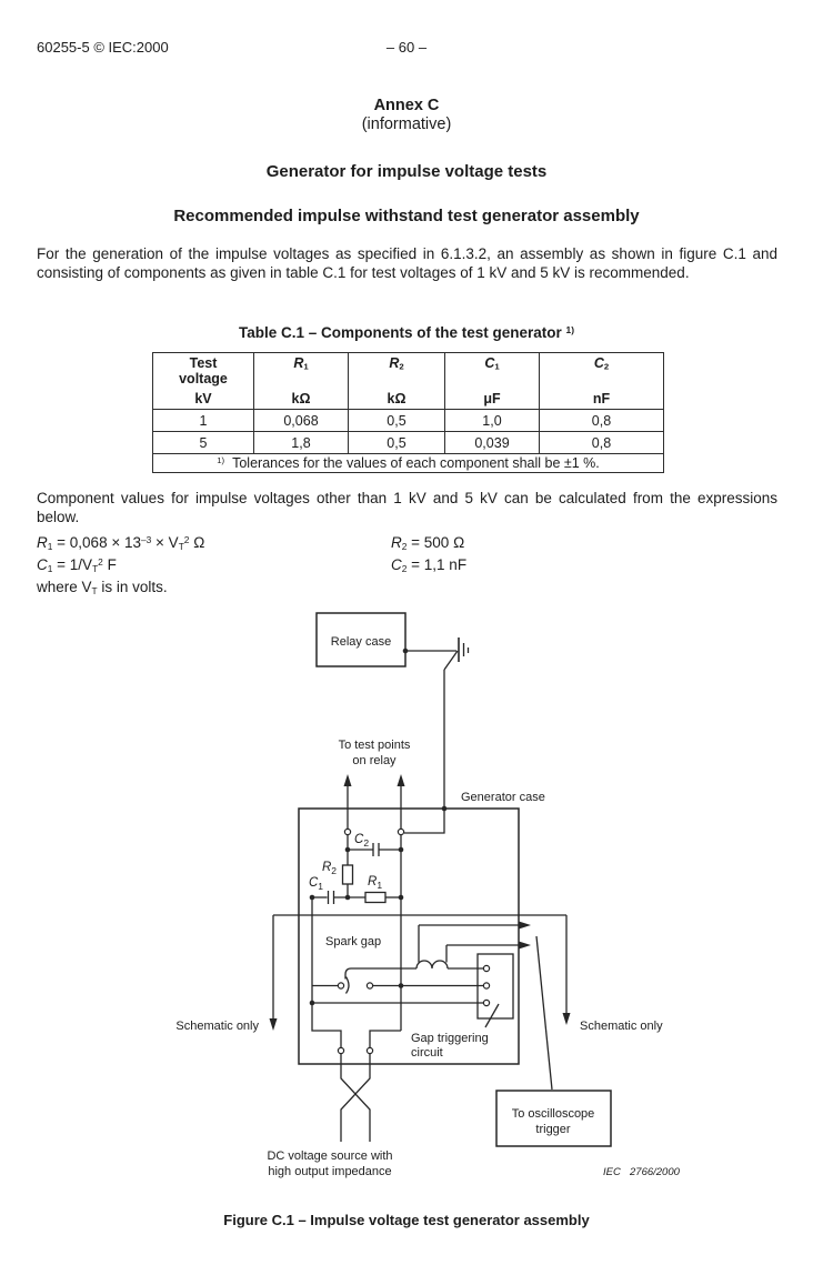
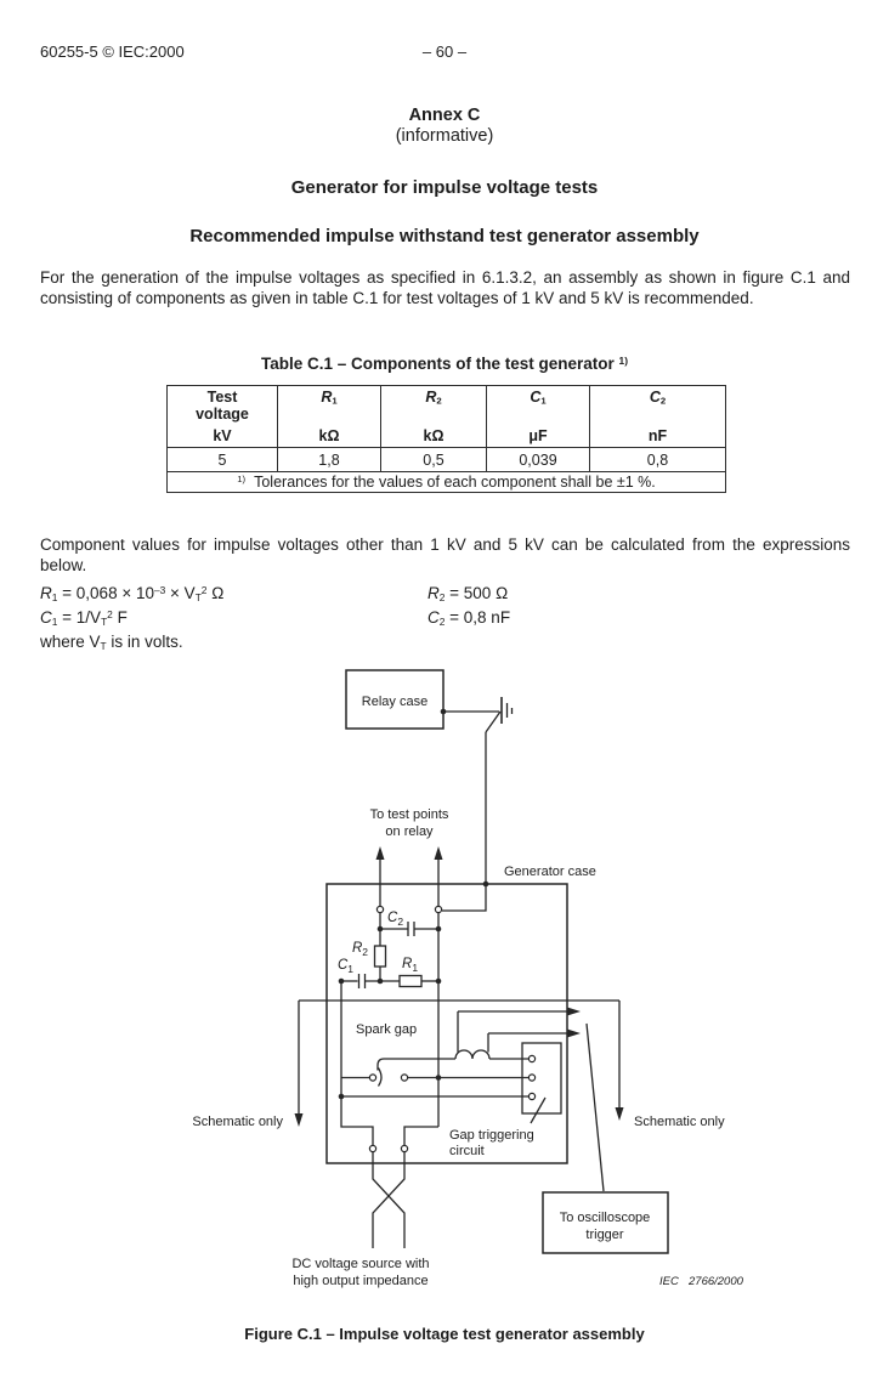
  60255-5 © IEC:2000
  – 60 –
  Annex C
  (informative)
  Generator for impulse voltage tests
  Recommended impulse withstand test generator assembly
  For the generation of the impulse voltages as specified in 6.1.3.2, an assembly as shown in figure C.1 and consisting of components as given in table C.1 for test voltages of 1 kV and 5 kV is recommended.
  Table C.1 – Components of the test generator 1)
  TestvoltagekV	R1kΩ	R2kΩ	C1μF	C2nF
- 1	0,068	0,5	1,0	0,8
  5	1,8	0,5	0,039	0,8
  1) Tolerances for the values of each component shall be ±1 %.
  Component values for impulse voltages other than 1 kV and 5 kV can be calculated from the expressions below.
- R1 = 0,068 × 13–3 × VT2 Ω
+ R1 = 0,068 × 10–3 × VT2 Ω
  R2 = 500 Ω
  C1 = 1/VT2 F
- C2 = 1,1 nF
+ C2 = 0,8 nF
  where VT is in volts.
  Relay case
  To test points
  on relay
  Generator case
  C2
  R2
  C1
  R1
  Spark gap
  Gap triggering
  circuit
  Schematic only
  Schematic only
  To oscilloscope
  trigger
  DC voltage source with
  high output impedance
  IEC 2766/2000
  Figure C.1 – Impulse voltage test generator assembly
